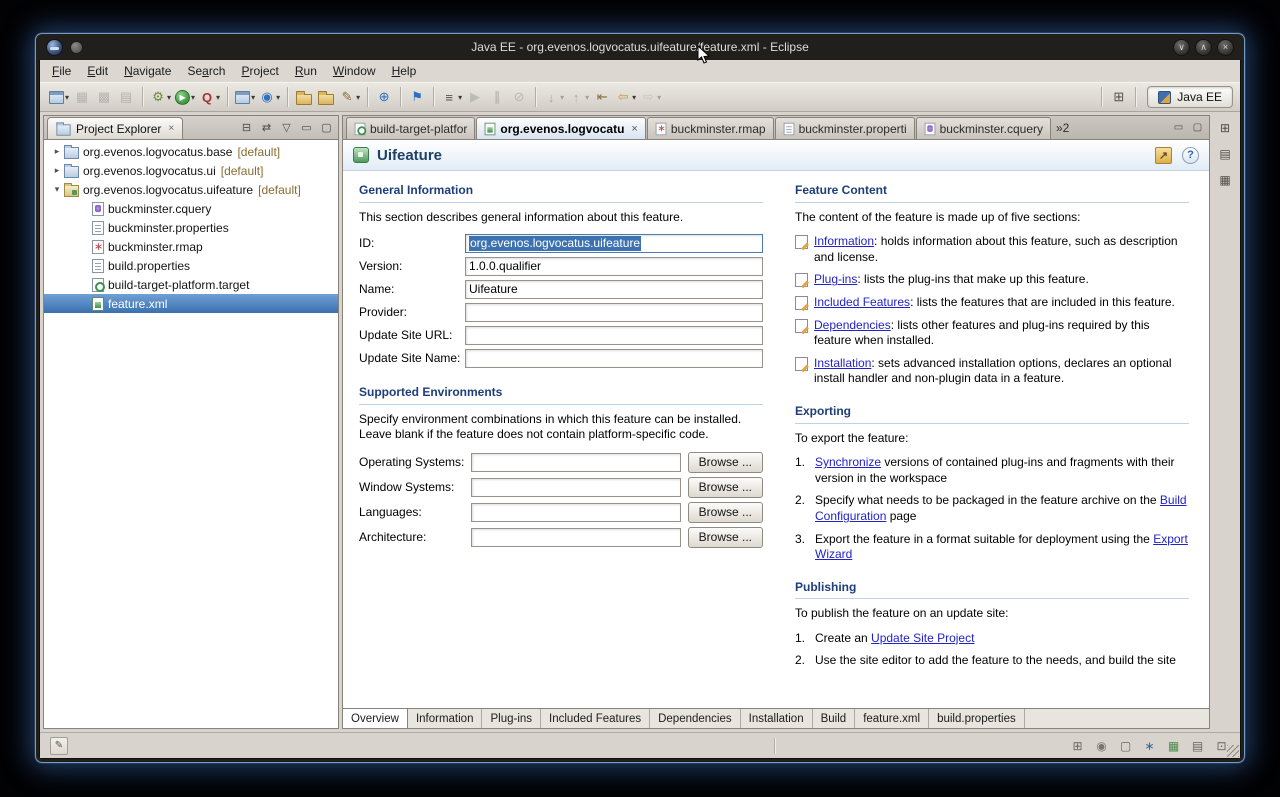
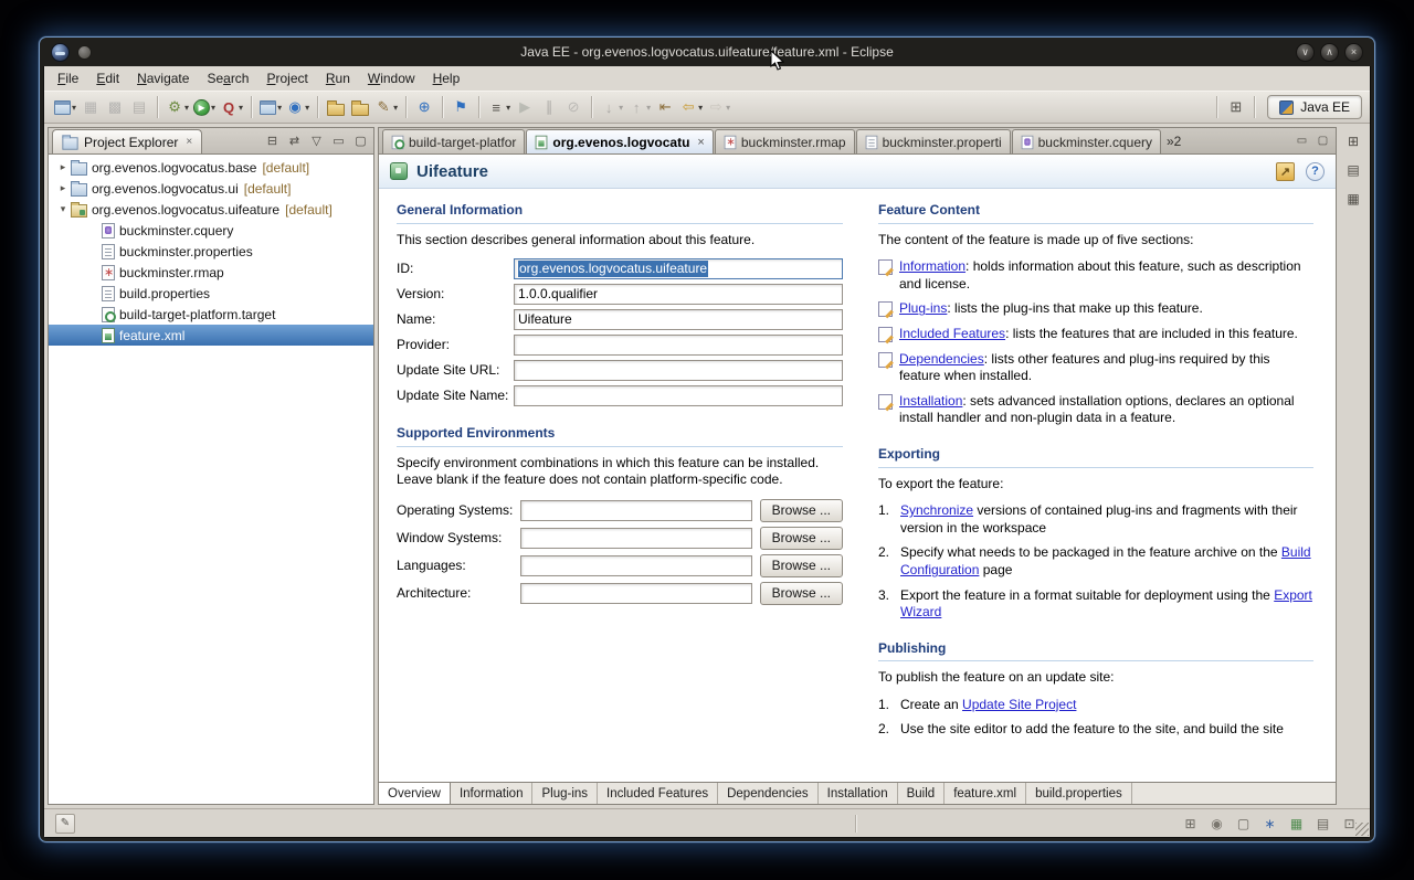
  Java EE - org.evenos.logvocatus.uifeaturefeature.xml - Eclipse
  ∨
  ∧
  ×
  File
  Edit
  Navigate
  Search
  Project
  Run
  Window
  Help
  ▾
  ▦
  ▩
  ▤
  ⚙
  ▾
  ▶
  ▾
  Q
  ▾
  ▾
  ◉
  ▾
  ✎
  ▾
  ⊕
  ⚑
  ≡
  ▾
  ▶
  ∥
  ⊘
  ↓
  ▾
  ↑
  ▾
  ⇤
  ⇦
  ▾
  ⇨
  ▾
  ⊞
  Java EE
  Project Explorer
  ×
  ⊟
  ⇄
  ▽
  ▭
  ▢
  ▸
  org.evenos.logvocatus.base
  [default]
  ▸
  org.evenos.logvocatus.ui
  [default]
  ▾
  org.evenos.logvocatus.uifeature
  [default]
  buckminster.cquery
  buckminster.properties
  buckminster.rmap
  build.properties
  build-target-platform.target
  feature.xml
  build-target-platfor
  org.evenos.logvocatu
  ×
  buckminster.rmap
  buckminster.properti
  buckminster.cquery
  »2
  ▭
  ▢
  Uifeature
  ↗
  ?
  General Information
  This section describes general information about this feature.
  ID:
  org.evenos.logvocatus.uifeature
  Version:
  1.0.0.qualifier
  Name:
  Uifeature
  Provider:
  Update Site URL:
  Update Site Name:
  Supported Environments
  Specify environment combinations in which this feature can be installed. Leave blank if the feature does not contain platform-specific code.
  Operating Systems:
  Browse ...
  Window Systems:
  Browse ...
  Languages:
  Browse ...
  Architecture:
  Browse ...
  Feature Content
  The content of the feature is made up of five sections:
  Information: holds information about this feature, such as description and license.
  Plug-ins: lists the plug-ins that make up this feature.
  Included Features: lists the features that are included in this feature.
  Dependencies: lists other features and plug-ins required by this feature when installed.
  Installation: sets advanced installation options, declares an optional install handler and non-plugin data in a feature.
  Exporting
  To export the feature:
  1.
  Synchronize versions of contained plug-ins and fragments with their version in the workspace
  2.
  Specify what needs to be packaged in the feature archive on the Build Configuration page
  3.
  Export the feature in a format suitable for deployment using the Export Wizard
  Publishing
  To publish the feature on an update site:
  1.
  Create an Update Site Project
  2.
- Use the site editor to add the feature to the needs, and build the site
+ Use the site editor to add the feature to the site, and build the site
  Overview
  Information
  Plug-ins
  Included Features
  Dependencies
  Installation
  Build
  feature.xml
  build.properties
  ⊞
  ▤
  ▦
  ✎
  ⊞
  ◉
  ▢
  ∗
  ▦
  ▤
  ⊡
